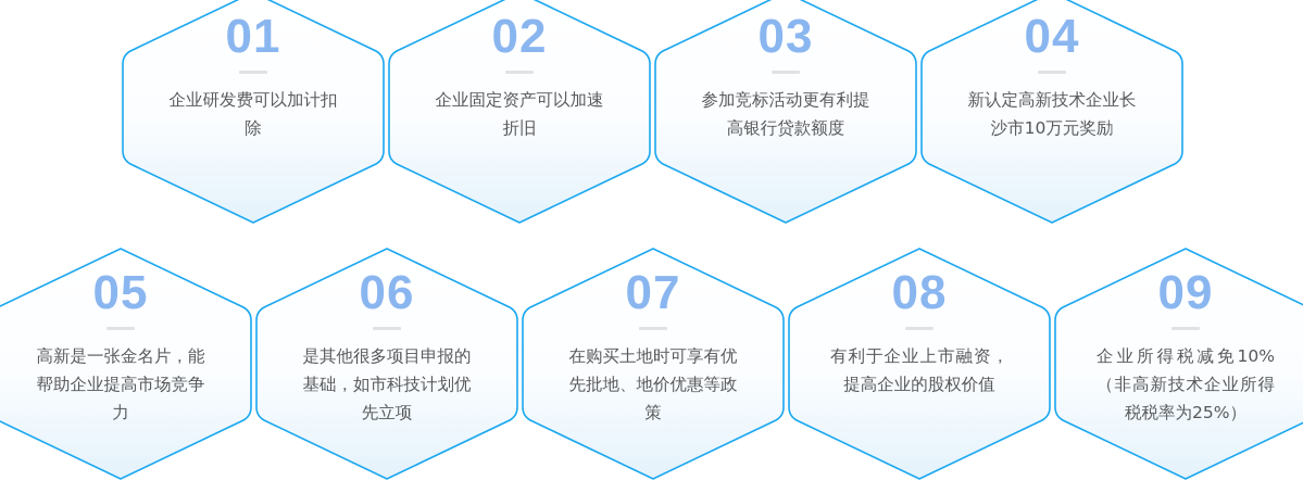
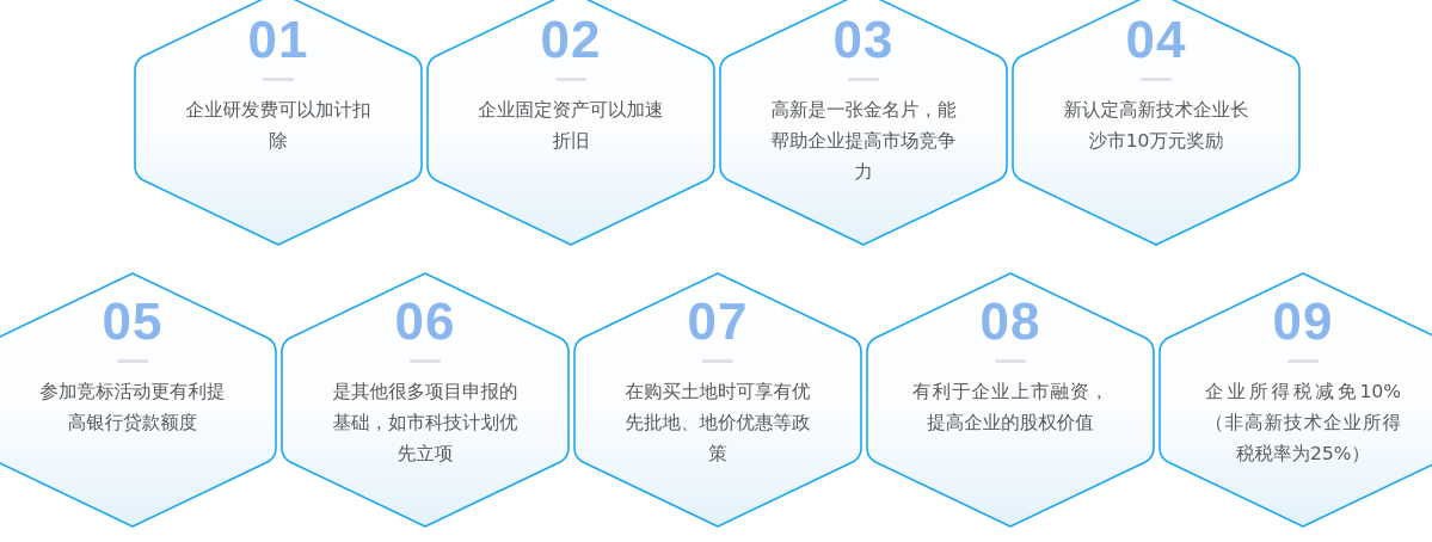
  01
  企业研发费可以加计扣除
  02
  企业固定资产可以加速折旧
  03
- 参加竞标活动更有利提高银行贷款额度
+ 高新是一张金名片，能帮助企业提高市场竞争力
  04
  新认定高新技术企业长沙市10万元奖励
  05
- 高新是一张金名片，能帮助企业提高市场竞争力
+ 参加竞标活动更有利提高银行贷款额度
  06
  是其他很多项目申报的基础，如市科技计划优先立项
  07
  在购买土地时可享有优先批地、地价优惠等政策
  08
  有利于企业上市融资，提高企业的股权价值
  09
  企业所得税减免10%（非高新技术企业所得税税率为25%）
